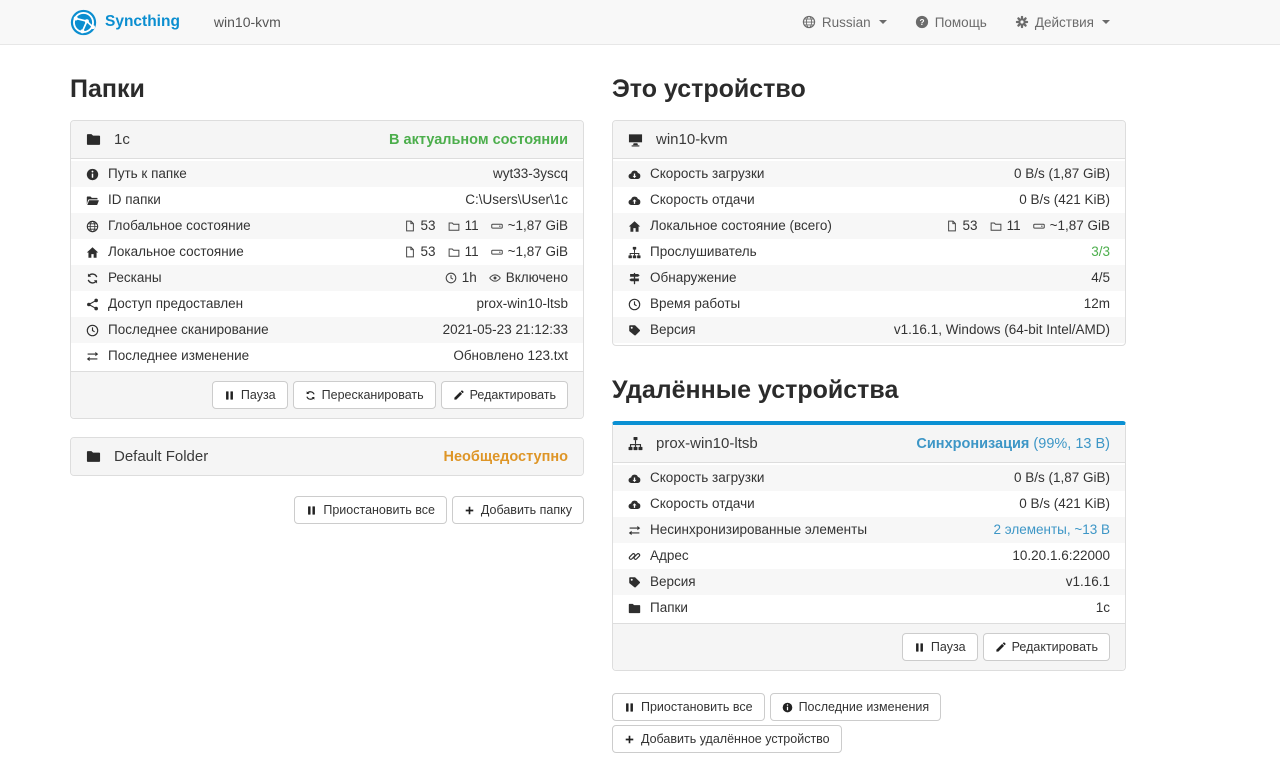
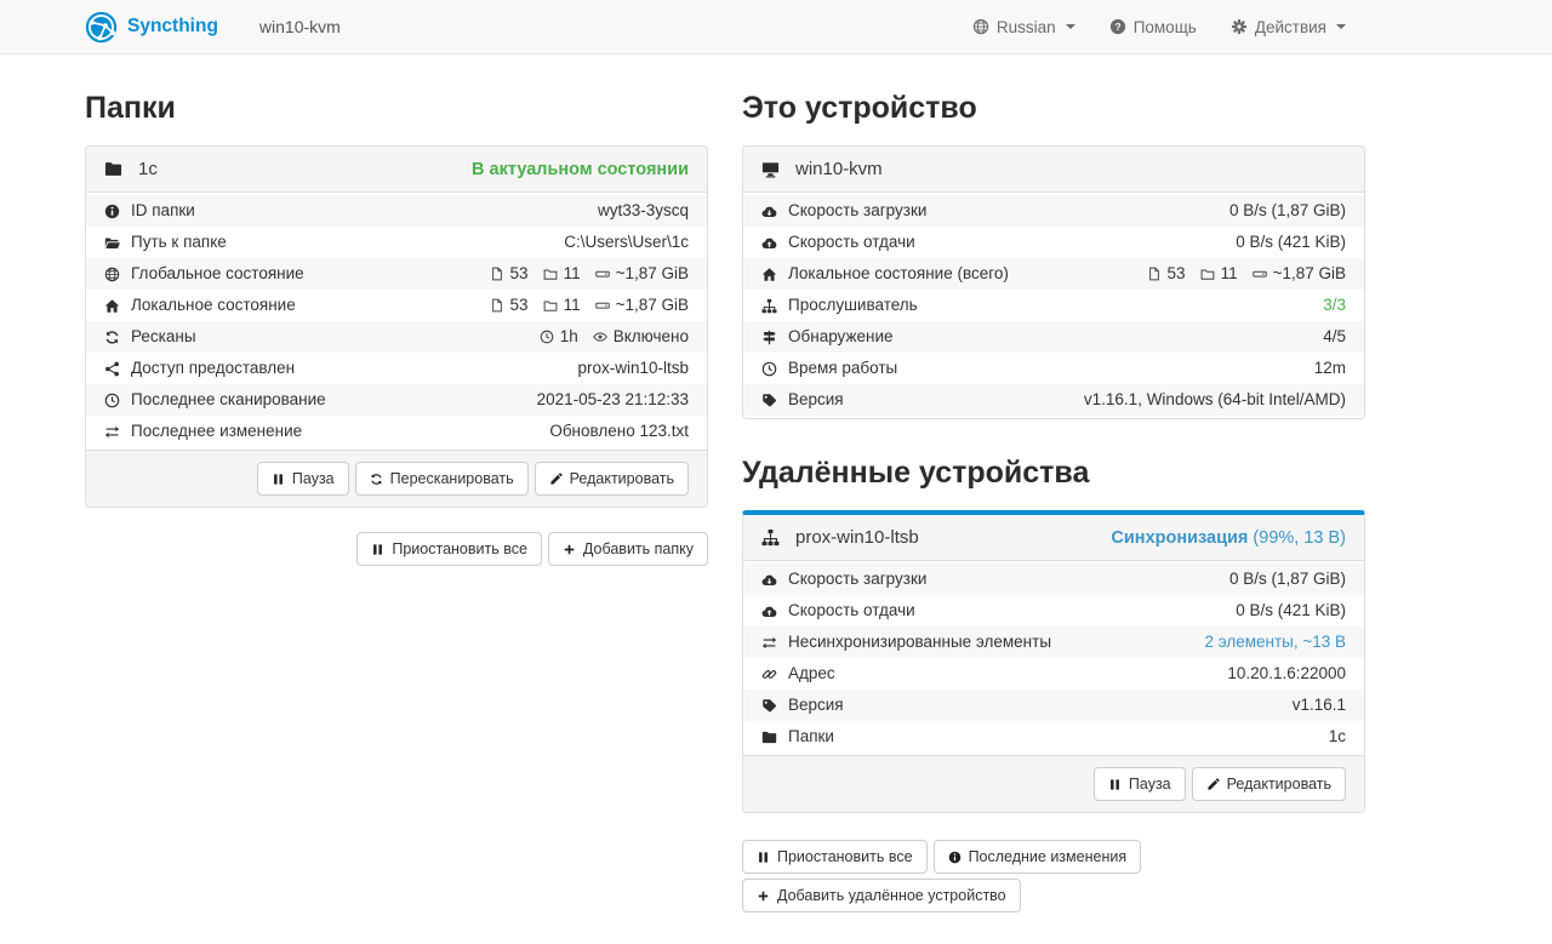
  Syncthing
  win10-kvm
  Russian
  Помощь
  Действия
  Папки
  1c
  В актуальном состоянии
- Путь к папке
+ ID папки
  wyt33-3yscq
- ID папки
+ Путь к папке
  C:\Users\User\1c
  Глобальное состояние
  53
  11
  ~1,87 GiB
  Локальное состояние
  53
  11
  ~1,87 GiB
  Ресканы
  1h
  Включено
  Доступ предоставлен
  prox-win10-ltsb
  Последнее сканирование
  2021-05-23 21:12:33
  Последнее изменение
  Обновлено 123.txt
  Пауза
  Пересканировать
  Редактировать
- Default Folder
- Необщедоступно
  Приостановить все
  Добавить папку
  Это устройство
  win10-kvm
  Скорость загрузки
  0 B/s (1,87 GiB)
  Скорость отдачи
  0 B/s (421 KiB)
  Локальное состояние (всего)
  53
  11
  ~1,87 GiB
  Прослушиватель
  3/3
  Обнаружение
  4/5
  Время работы
  12m
  Версия
  v1.16.1, Windows (64-bit Intel/AMD)
  Удалённые устройства
  prox-win10-ltsb
  Синхронизация (99%, 13 B)
  Скорость загрузки
  0 B/s (1,87 GiB)
  Скорость отдачи
  0 B/s (421 KiB)
  Несинхронизированные элементы
  2 элементы, ~13 B
  Адрес
  10.20.1.6:22000
  Версия
  v1.16.1
  Папки
  1c
  Пауза
  Редактировать
  Приостановить все
  Последние изменения
  Добавить удалённое устройство
